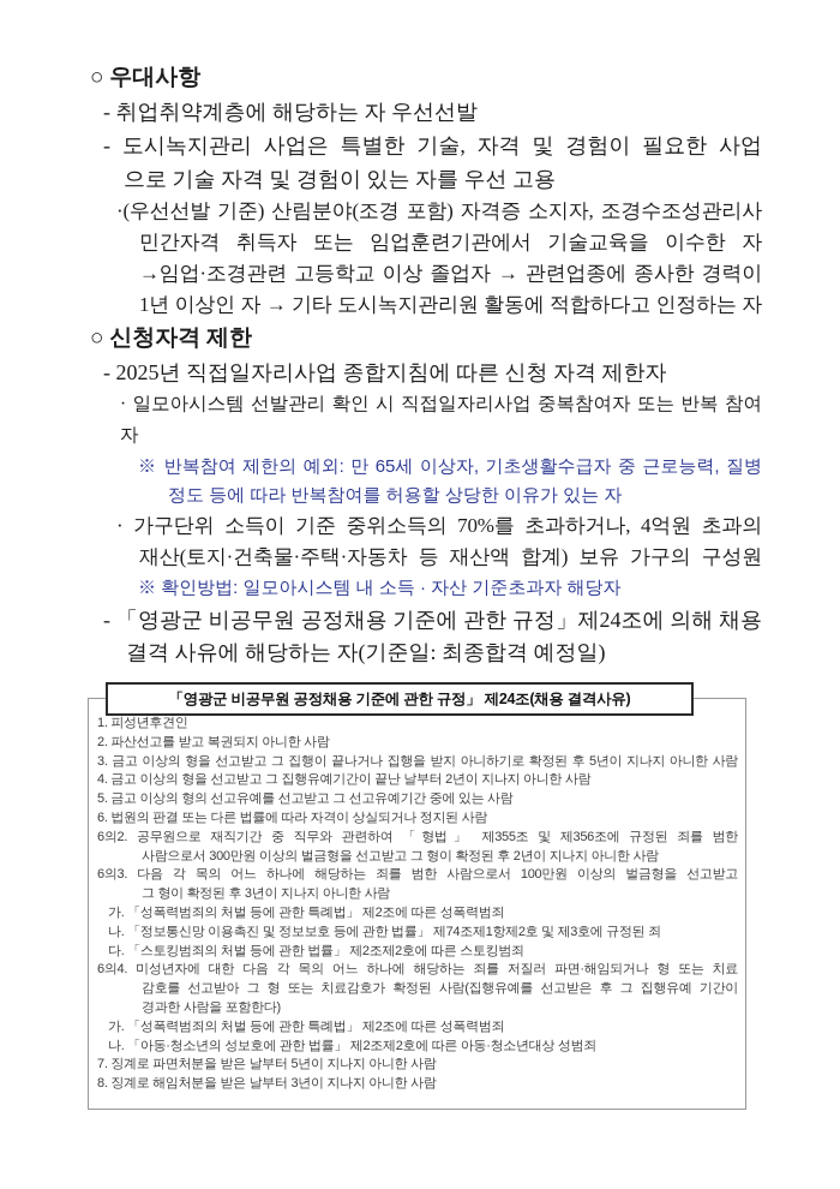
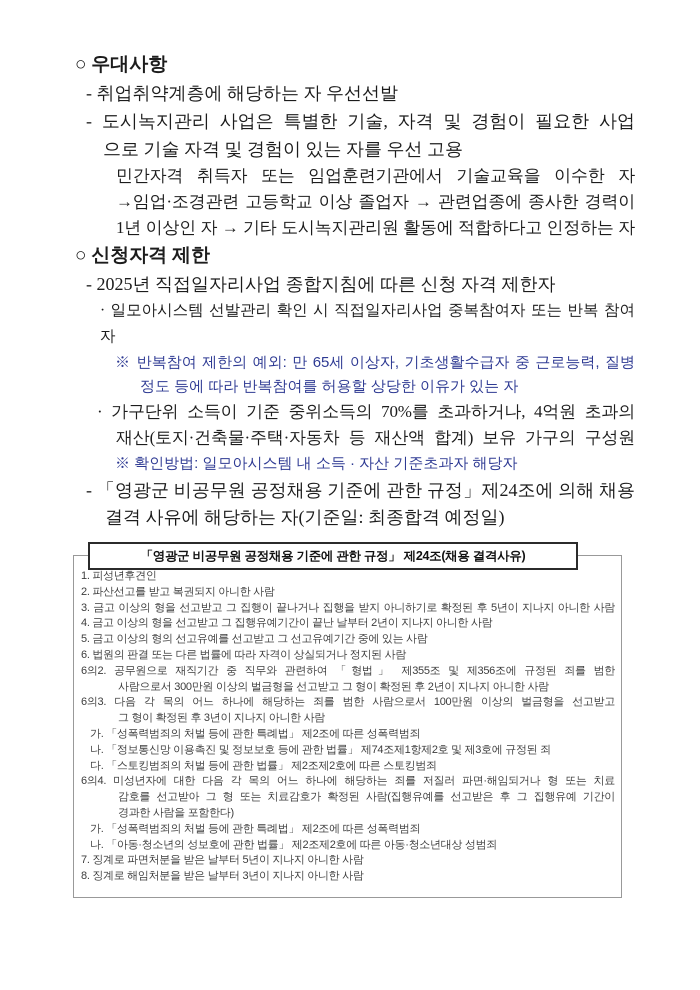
  ○ 우대사항
  - 취업취약계층에 해당하는 자 우선선발
  - 도시녹지관리 사업은 특별한 기술, 자격 및 경험이 필요한 사업
  으로 기술 자격 및 경험이 있는 자를 우선 고용
- ·(우선선발 기준) 산림분야(조경 포함) 자격증 소지자, 조경수조성관리사
  민간자격 취득자 또는 임업훈련기관에서 기술교육을 이수한 자
  →임업·조경관련 고등학교 이상 졸업자 → 관련업종에 종사한 경력이
  1년 이상인 자 → 기타 도시녹지관리원 활동에 적합하다고 인정하는 자
  ○ 신청자격 제한
  - 2025년 직접일자리사업 종합지침에 따른 신청 자격 제한자
  · 일모아시스템 선발관리 확인 시 직접일자리사업 중복참여자 또는 반복 참여자
  ※ 반복참여 제한의 예외: 만 65세 이상자, 기초생활수급자 중 근로능력, 질병
  정도 등에 따라 반복참여를 허용할 상당한 이유가 있는 자
  · 가구단위 소득이 기준 중위소득의 70%를 초과하거나, 4억원 초과의
  재산(토지·건축물·주택·자동차 등 재산액 합계) 보유 가구의 구성원
  ※ 확인방법: 일모아시스템 내 소득 · 자산 기준초과자 해당자
  - 「영광군 비공무원 공정채용 기준에 관한 규정」제24조에 의해 채용
  결격 사유에 해당하는 자(기준일: 최종합격 예정일)
  「영광군 비공무원 공정채용 기준에 관한 규정」 제24조(채용 결격사유)
  1. 피성년후견인
  2. 파산선고를 받고 복권되지 아니한 사람
  3. 금고 이상의 형을 선고받고 그 집행이 끝나거나 집행을 받지 아니하기로 확정된 후 5년이 지나지 아니한 사람
  4. 금고 이상의 형을 선고받고 그 집행유예기간이 끝난 날부터 2년이 지나지 아니한 사람
  5. 금고 이상의 형의 선고유예를 선고받고 그 선고유예기간 중에 있는 사람
  6. 법원의 판결 또는 다른 법률에 따라 자격이 상실되거나 정지된 사람
  6의2. 공무원으로 재직기간 중 직무와 관련하여 「형법」 제355조 및 제356조에 규정된 죄를 범한
  사람으로서 300만원 이상의 벌금형을 선고받고 그 형이 확정된 후 2년이 지나지 아니한 사람
  6의3. 다음 각 목의 어느 하나에 해당하는 죄를 범한 사람으로서 100만원 이상의 벌금형을 선고받고
  그 형이 확정된 후 3년이 지나지 아니한 사람
  가. 「성폭력범죄의 처벌 등에 관한 특례법」 제2조에 따른 성폭력범죄
  나. 「정보통신망 이용촉진 및 정보보호 등에 관한 법률」 제74조제1항제2호 및 제3호에 규정된 죄
  다. 「스토킹범죄의 처벌 등에 관한 법률」 제2조제2호에 따른 스토킹범죄
  6의4. 미성년자에 대한 다음 각 목의 어느 하나에 해당하는 죄를 저질러 파면·해임되거나 형 또는 치료
  감호를 선고받아 그 형 또는 치료감호가 확정된 사람(집행유예를 선고받은 후 그 집행유예 기간이
  경과한 사람을 포함한다)
  가. 「성폭력범죄의 처벌 등에 관한 특례법」 제2조에 따른 성폭력범죄
  나. 「아동·청소년의 성보호에 관한 법률」 제2조제2호에 따른 아동·청소년대상 성범죄
  7. 징계로 파면처분을 받은 날부터 5년이 지나지 아니한 사람
  8. 징계로 해임처분을 받은 날부터 3년이 지나지 아니한 사람
